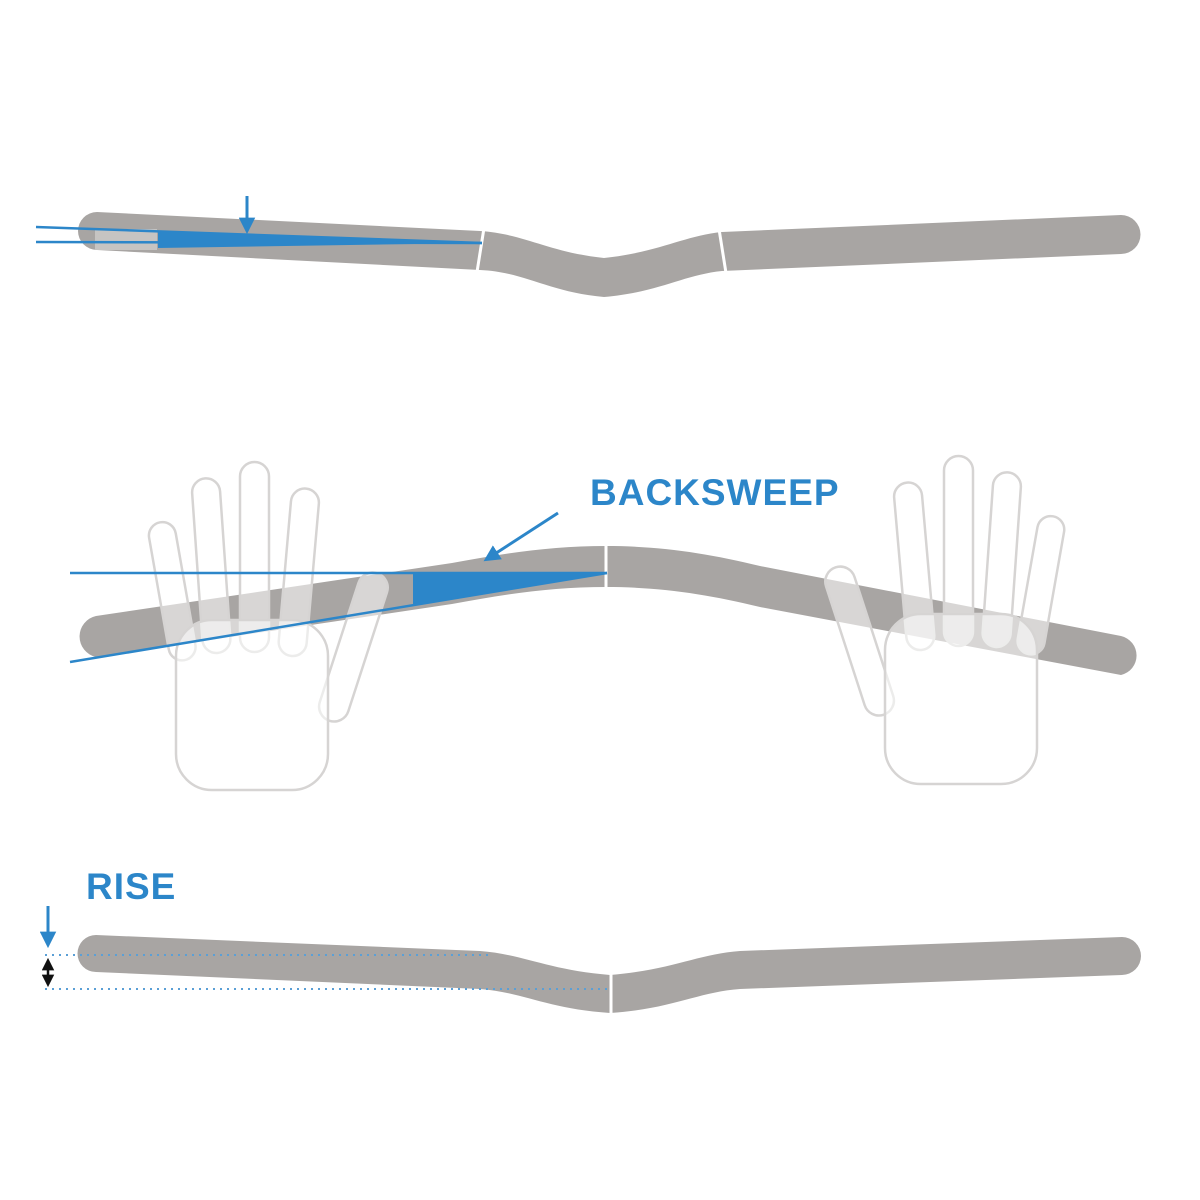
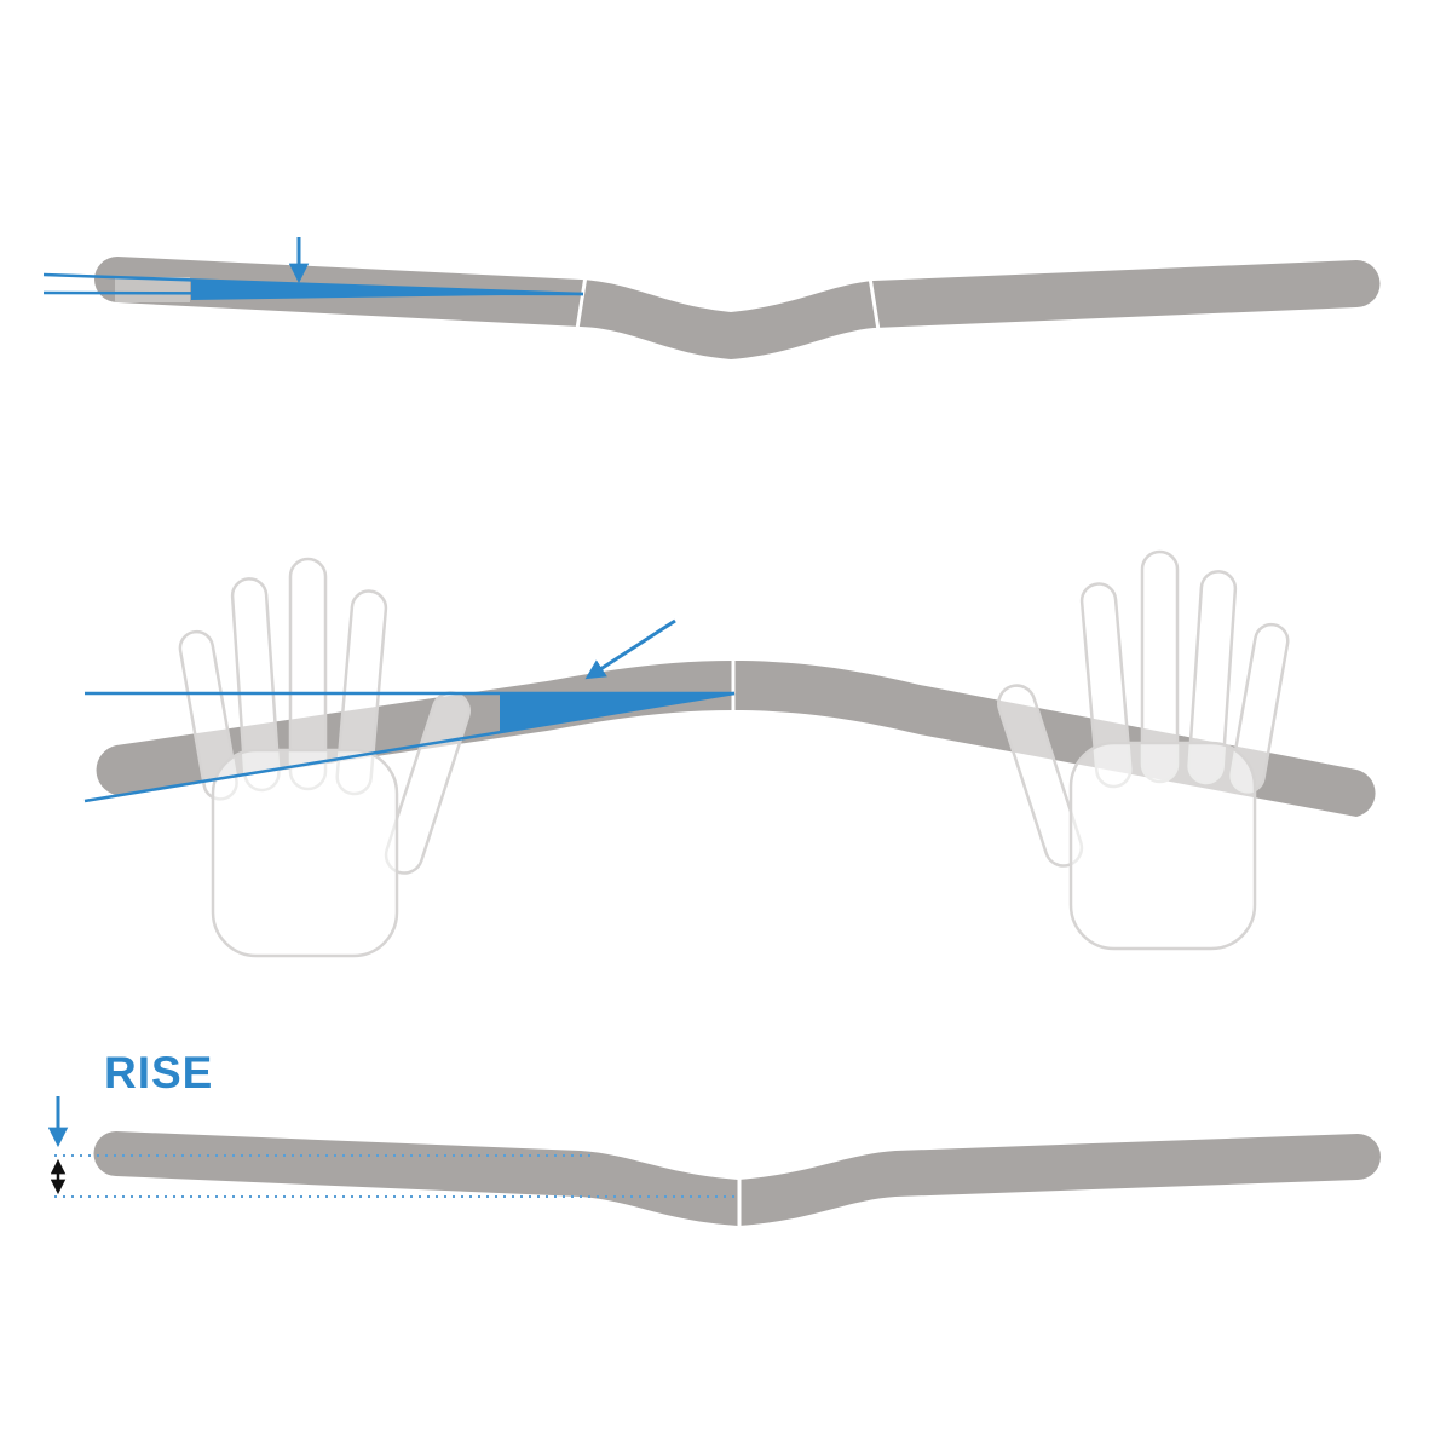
- BACKSWEEP
  RISE
